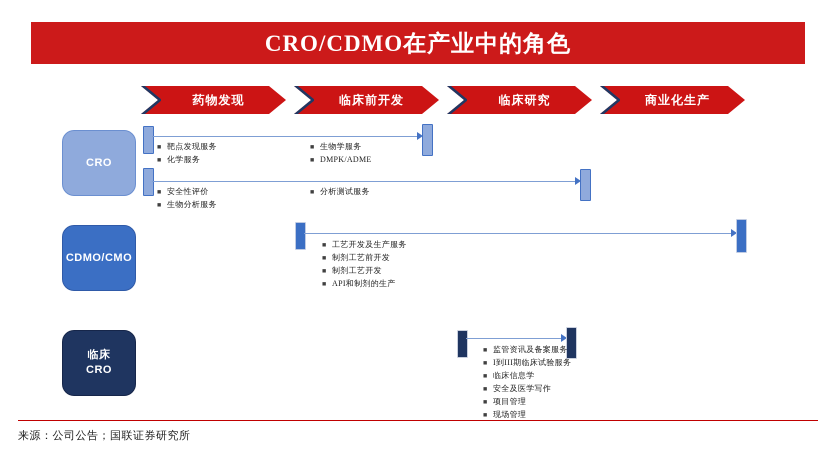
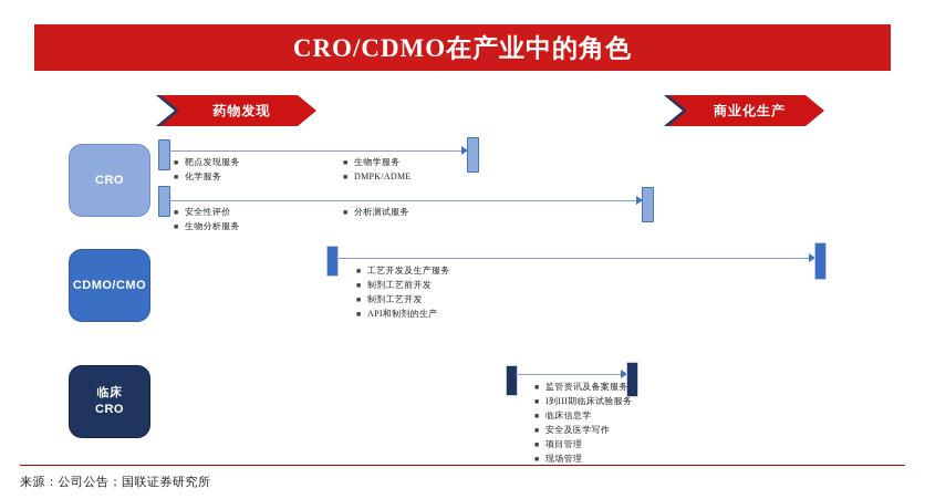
  CRO/CDMO在产业中的角色
  药物发现
- 临床前开发
- 临床研究
  商业化生产
  CRO
  CDMO/CMO
  临床
  CRO
  ■
  靶点发现服务
  ■
  化学服务
  ■
  生物学服务
  ■
  DMPK/ADME
  ■
  安全性评价
  ■
  生物分析服务
  ■
  分析测试服务
  ■
  工艺开发及生产服务
  ■
  制剂工艺前开发
  ■
  制剂工艺开发
  ■
  API和制剂的生产
  ■
  监管资讯及备案服务
  ■
  I到III期临床试验服务
  ■
  临床信息学
  ■
  安全及医学写作
  ■
  项目管理
  ■
  现场管理
  来源：公司公告；国联证券研究所
